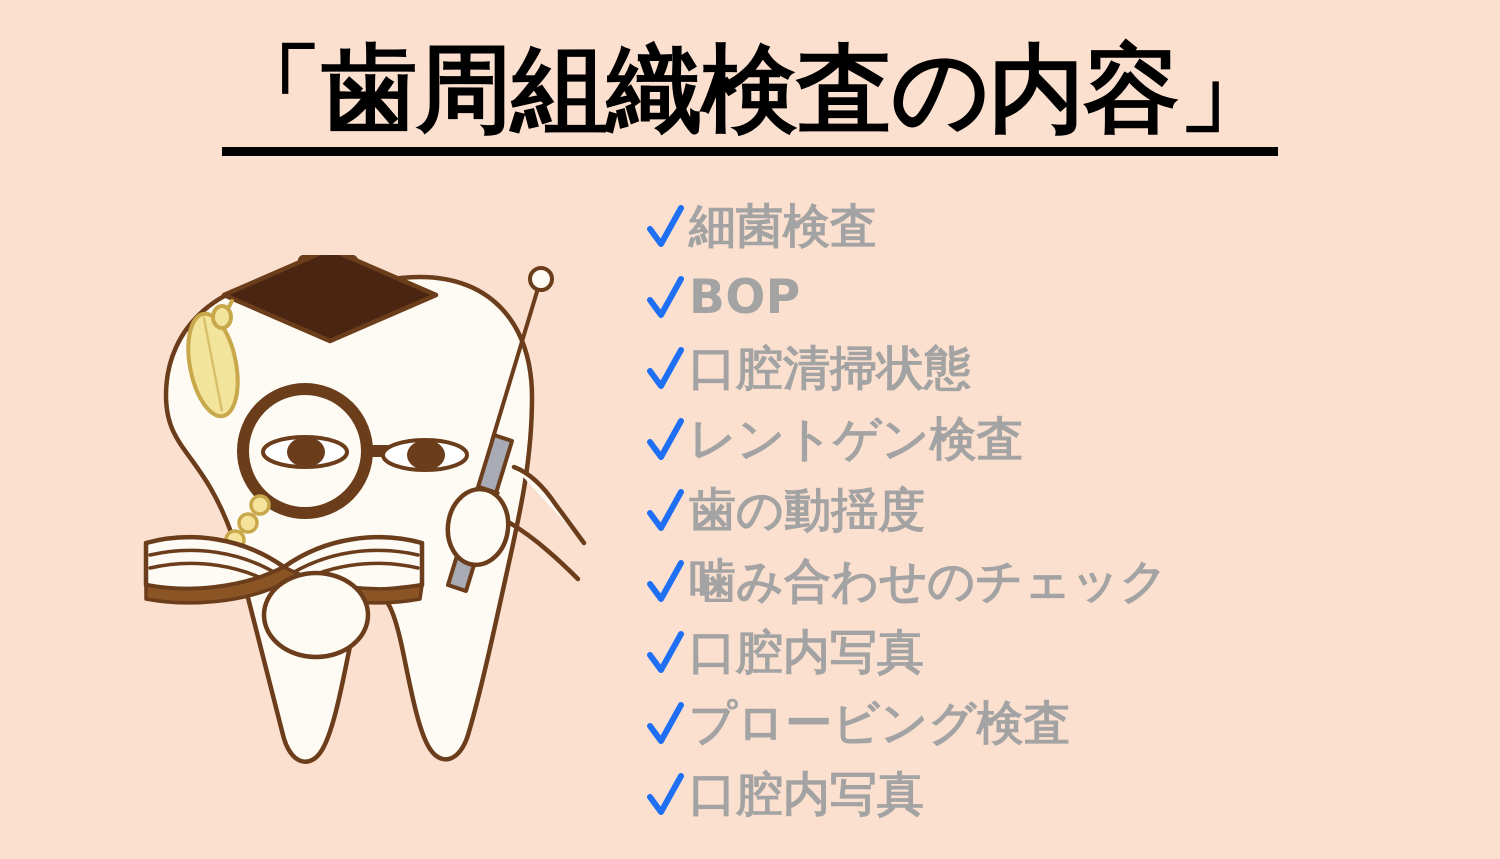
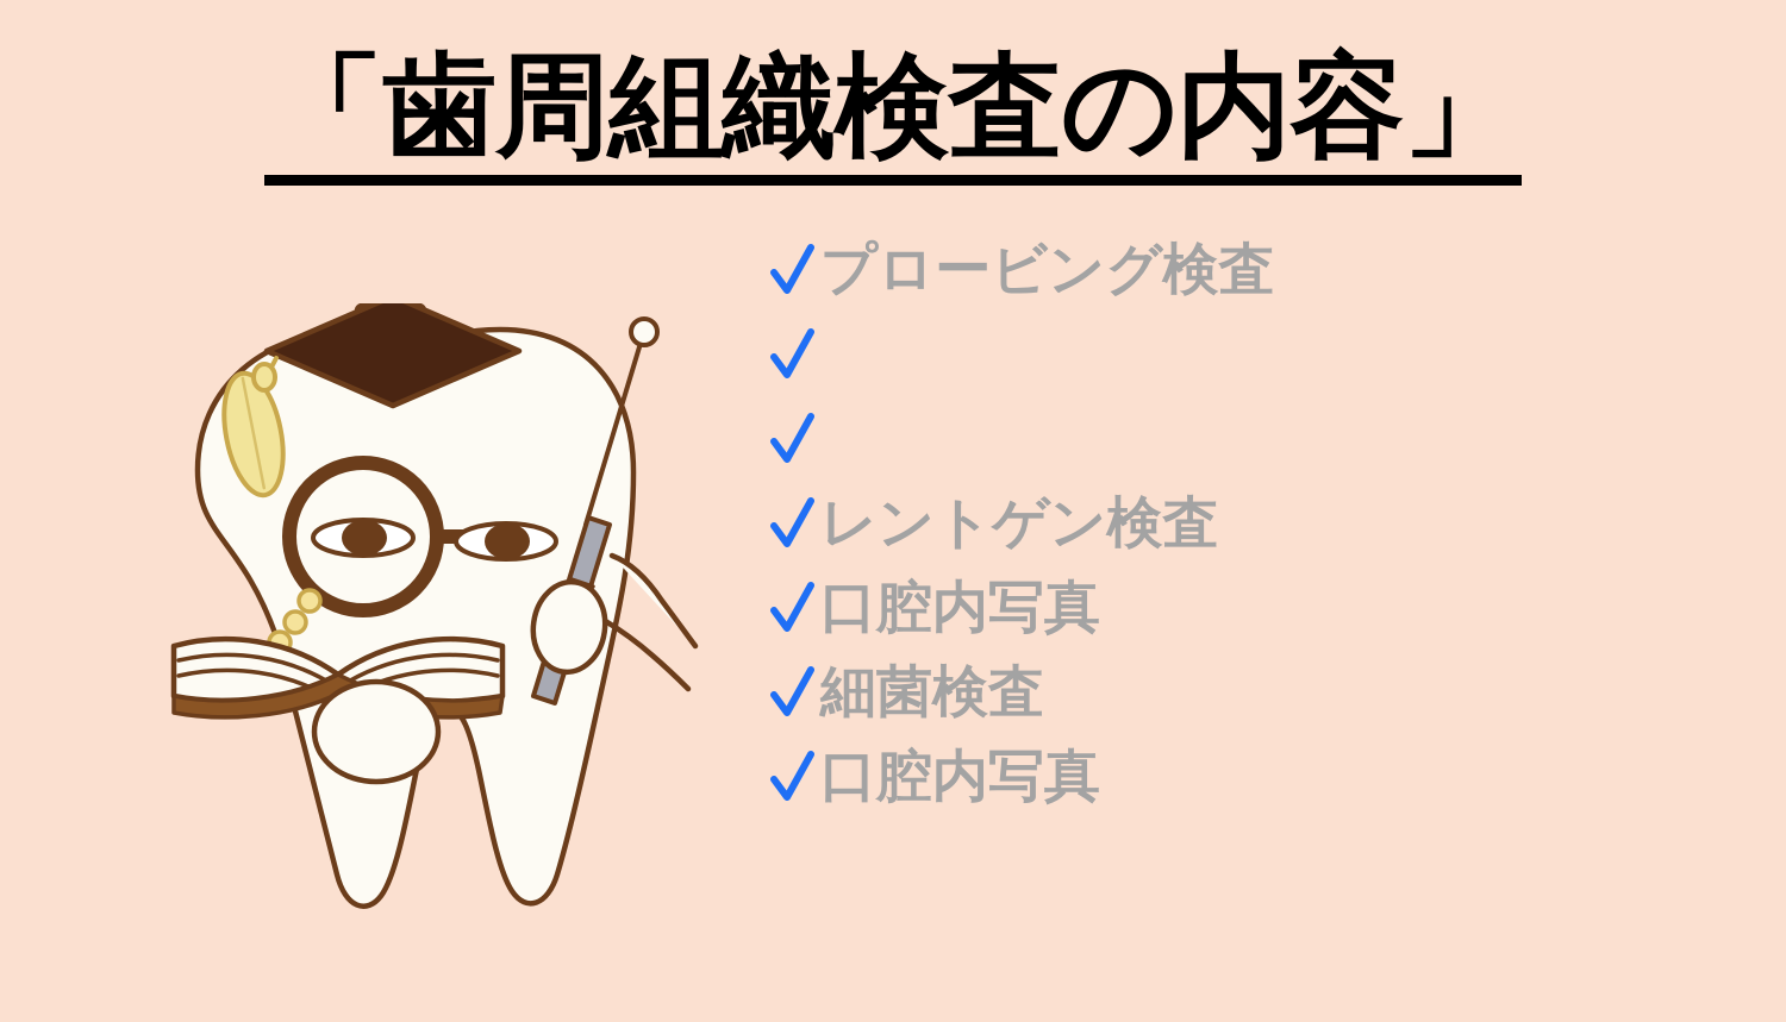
  「歯周組織検査の内容」
- 細菌検査
+ プロービング検査
- BOP
- 口腔清掃状態
  レントゲン検査
- 歯の動揺度
- 噛み合わせのチェック
  口腔内写真
- プロービング検査
+ 細菌検査
  口腔内写真
